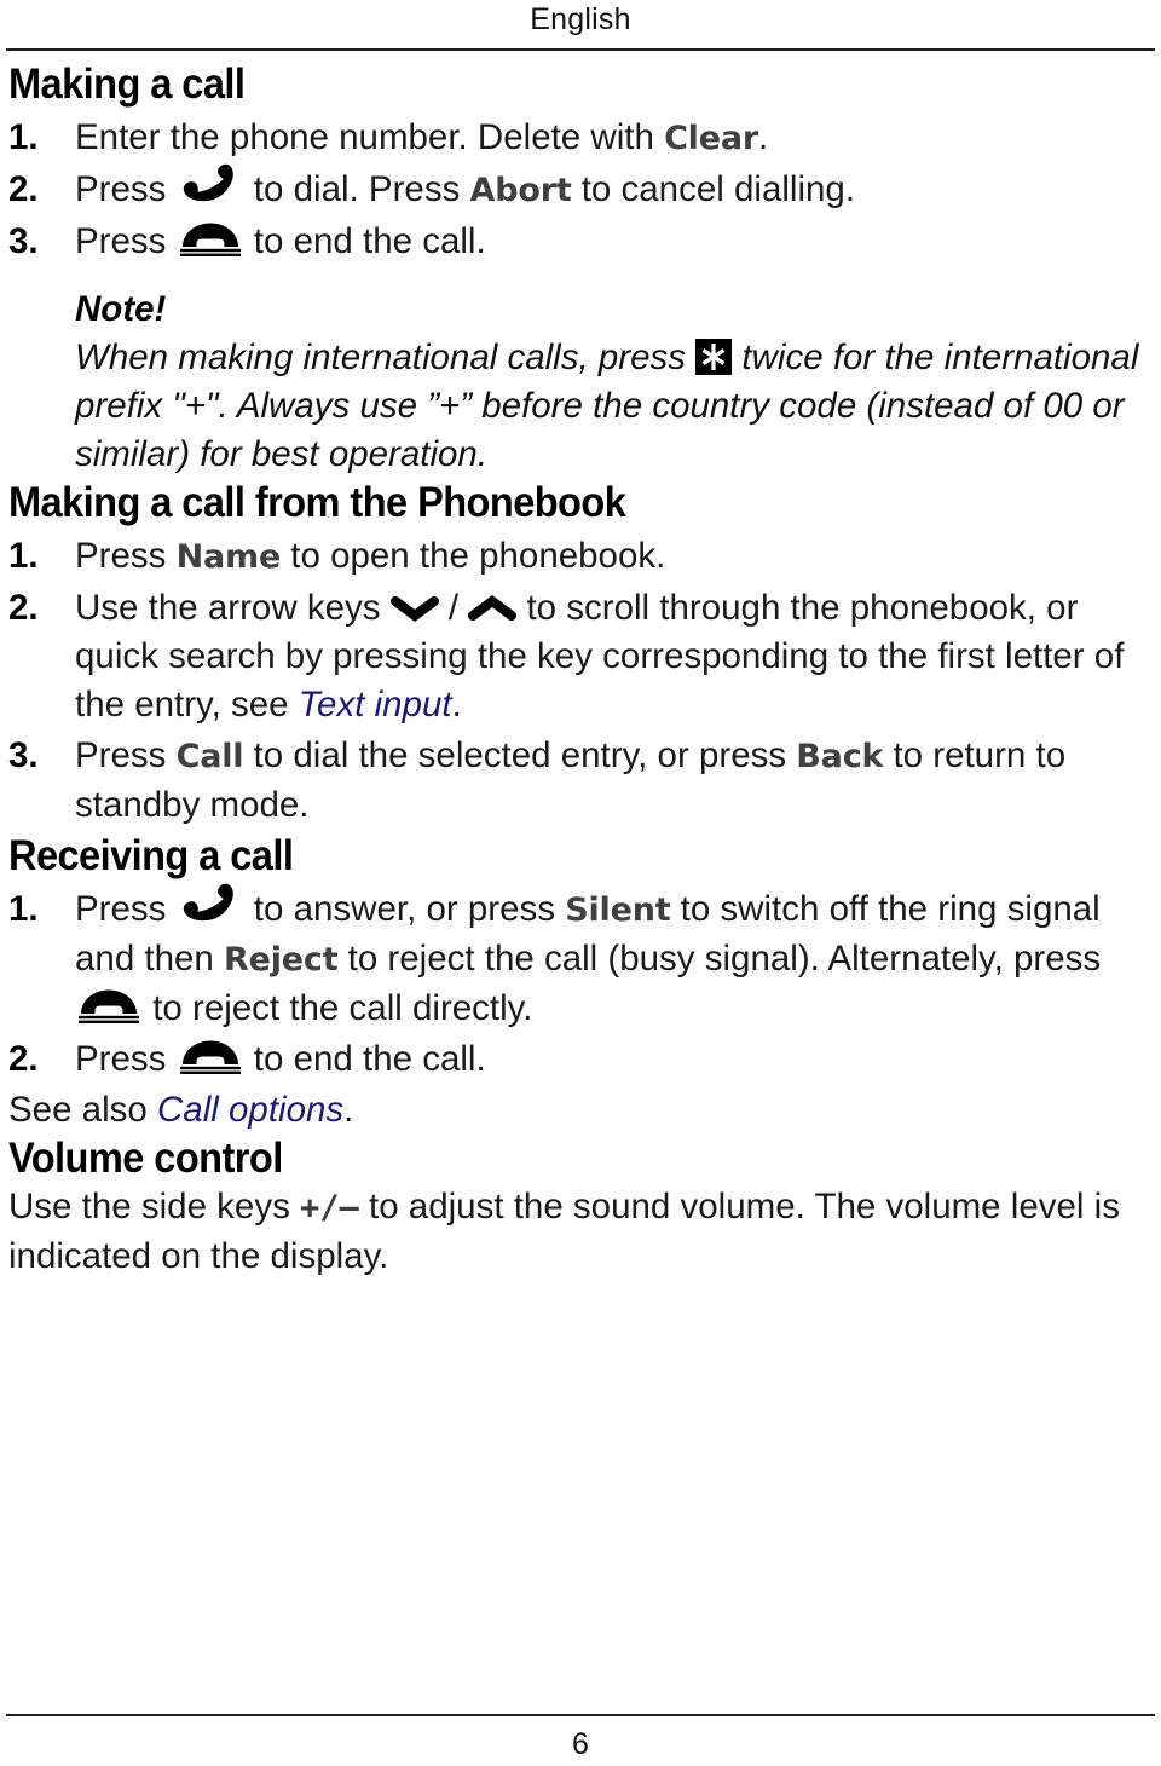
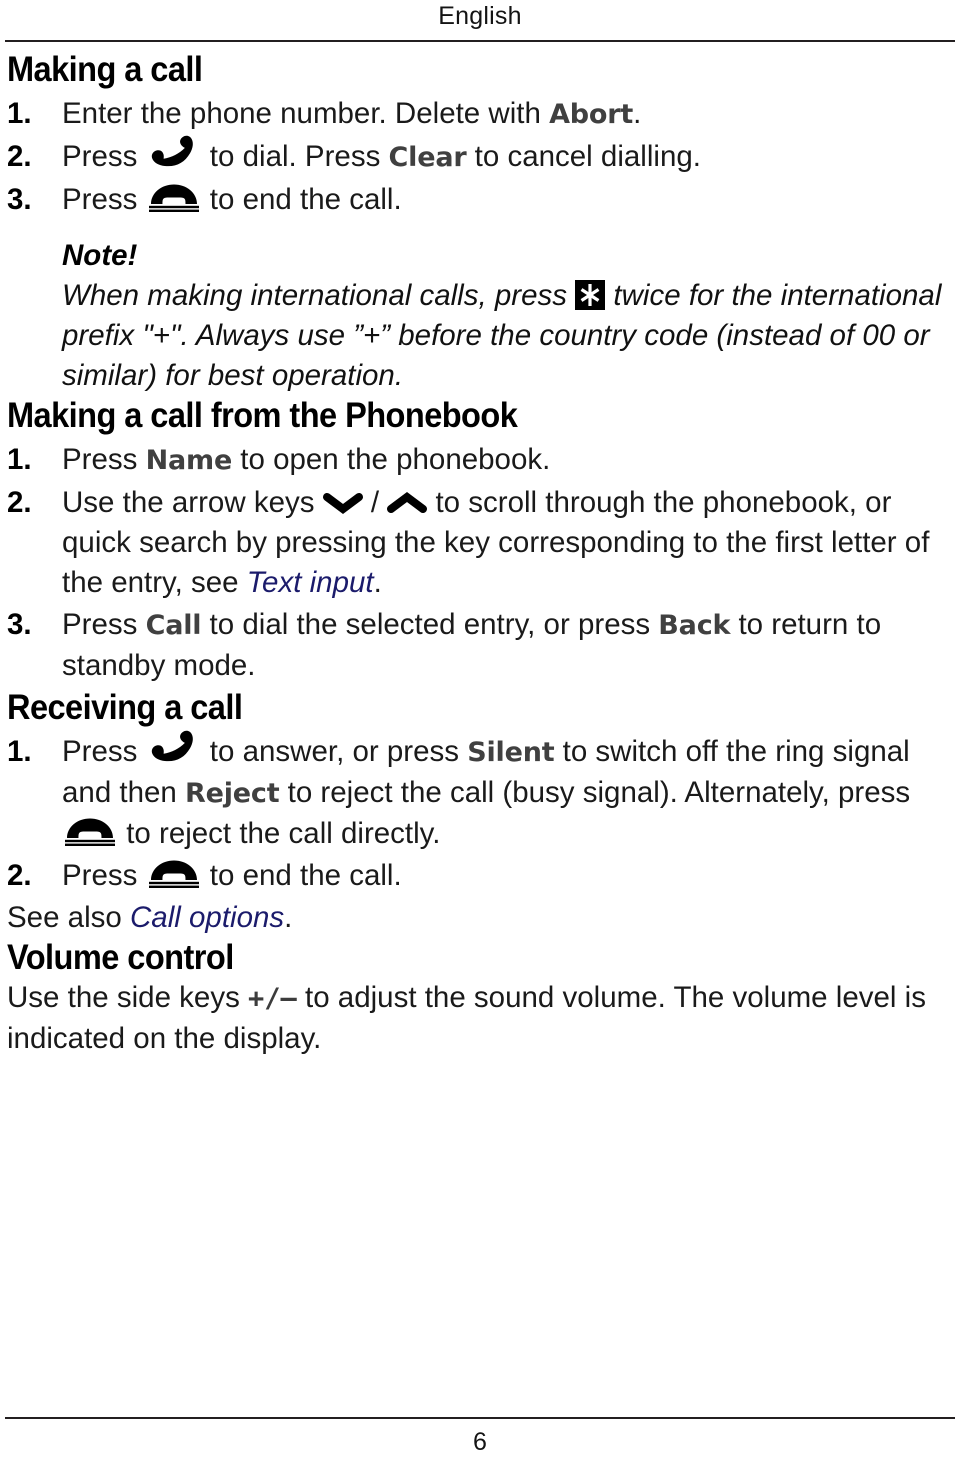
  English
  Making a call
  1.
- Enter the phone number. Delete with Clear.
+ Enter the phone number. Delete with Abort.
  2.
- Press to dial. Press Abort to cancel dialling.
+ Press to dial. Press Clear to cancel dialling.
  3.
  Press to end the call.
  Note!
  When making international calls, press twice for the international prefix "+". Always use ”+” before the country code (instead of 00 or similar) for best operation.
  Making a call from the Phonebook
  1.
  Press Name to open the phonebook.
  2.
  Use the arrow keys / to scroll through the phonebook, or quick search by pressing the key corresponding to the first letter of the entry, see Text input.
  3.
  Press Call to dial the selected entry, or press Back to return to standby mode.
  Receiving a call
  1.
  Press to answer, or press Silent to switch off the ring signal and then Reject to reject the call (busy signal). Alternately, press to reject the call directly.
  2.
  Press to end the call.
  See also Call options.
  Volume control
  Use the side keys +/– to adjust the sound volume. The volume level is indicated on the display.
  6
